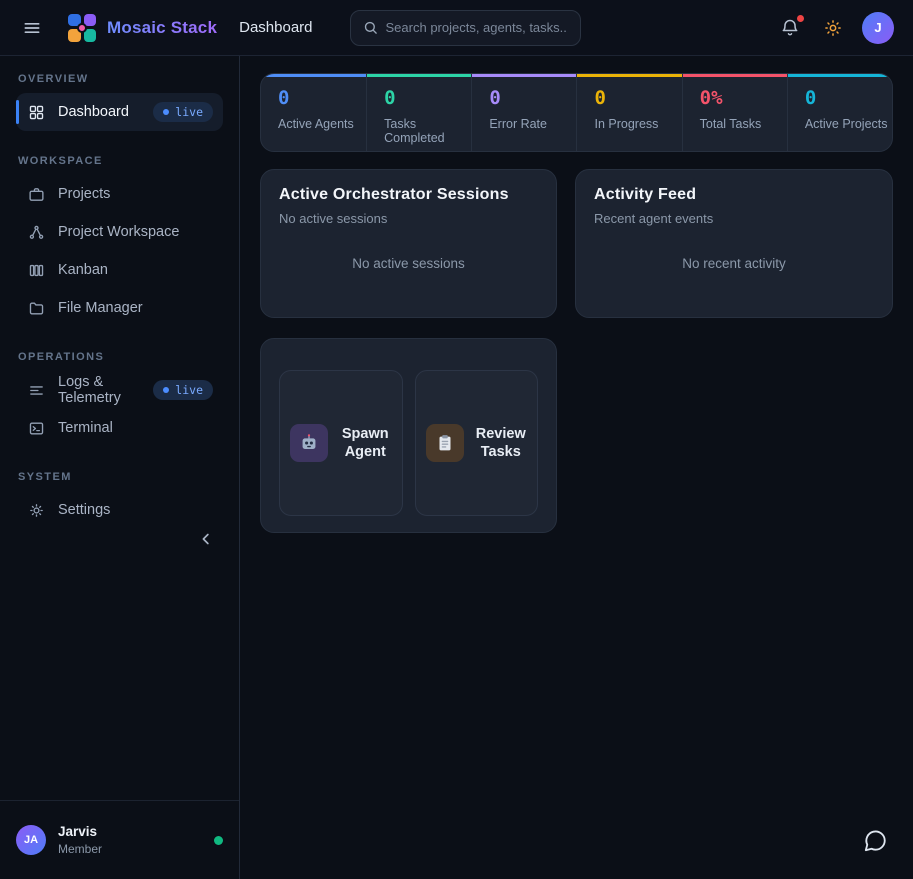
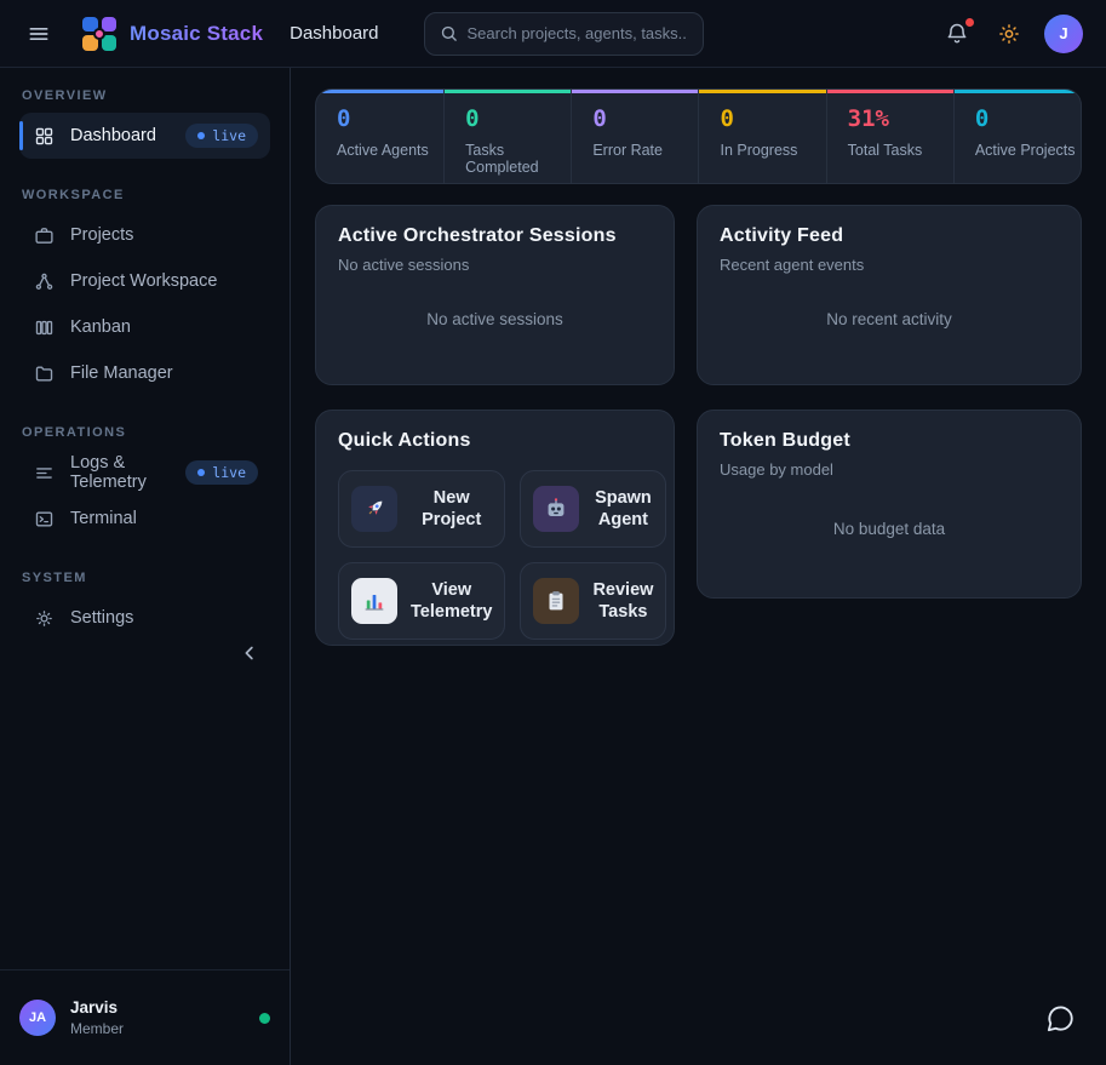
  Mosaic Stack
  Dashboard
  Search projects, agents, tasks..
  J
  OVERVIEW
  Dashboard
  live
  WORKSPACE
  Projects
  Project Workspace
  Kanban
  File Manager
  OPERATIONS
  Logs & Telemetry
  live
  Terminal
  SYSTEM
  Settings
  JA
  Jarvis
  Member
  0
  Active Agents
  0
  Tasks Completed
  0
  Error Rate
  0
  In Progress
- 0%
+ 31%
  Total Tasks
  0
  Active Projects
  Active Orchestrator Sessions
  No active sessions
  No active sessions
  Activity Feed
  Recent agent events
  No recent activity
+ Quick Actions
+ New Project
  Spawn Agent
+ View Telemetry
  Review Tasks
+ Token Budget
+ Usage by model
+ No budget data
